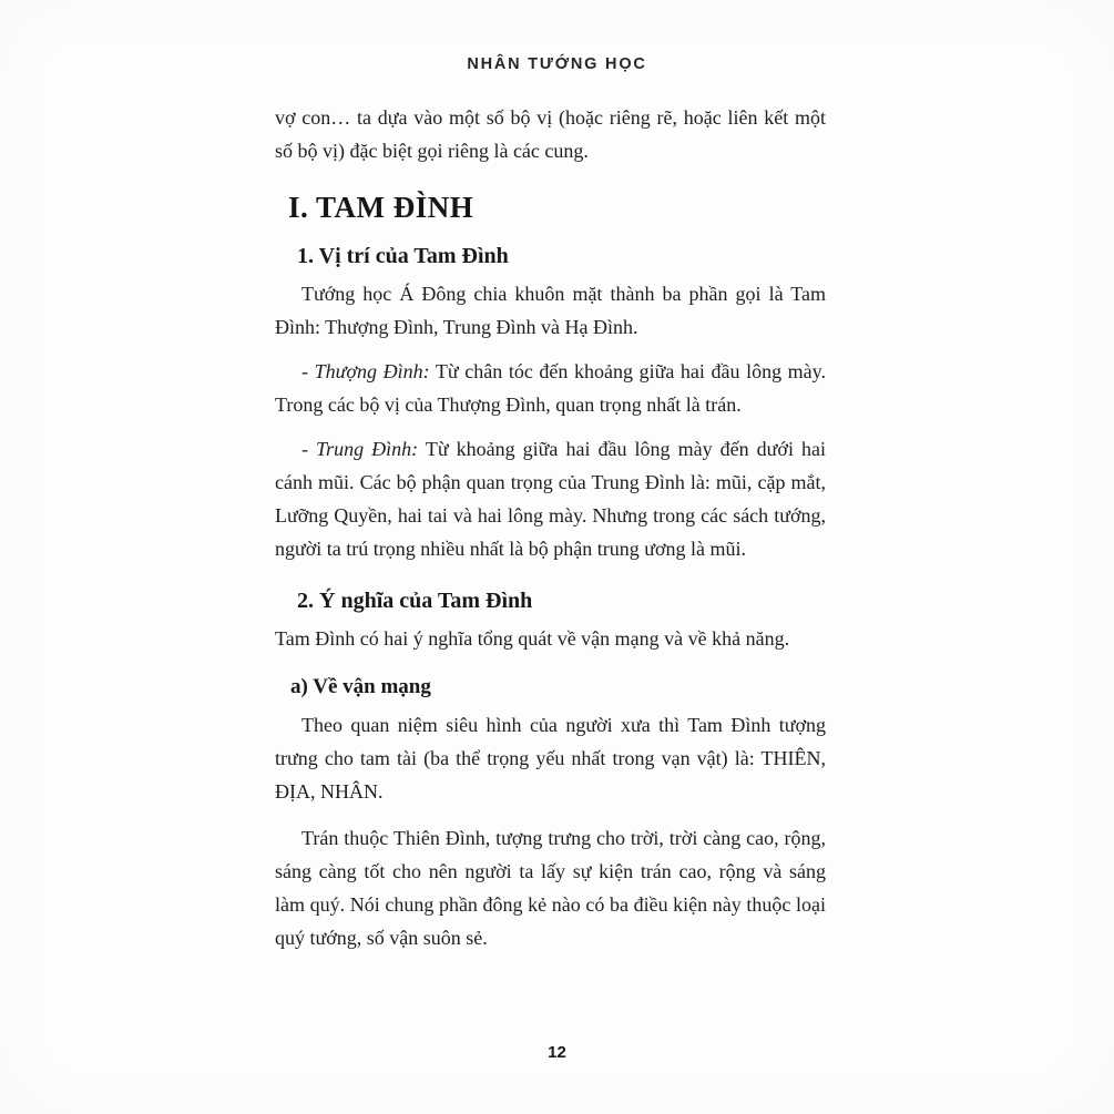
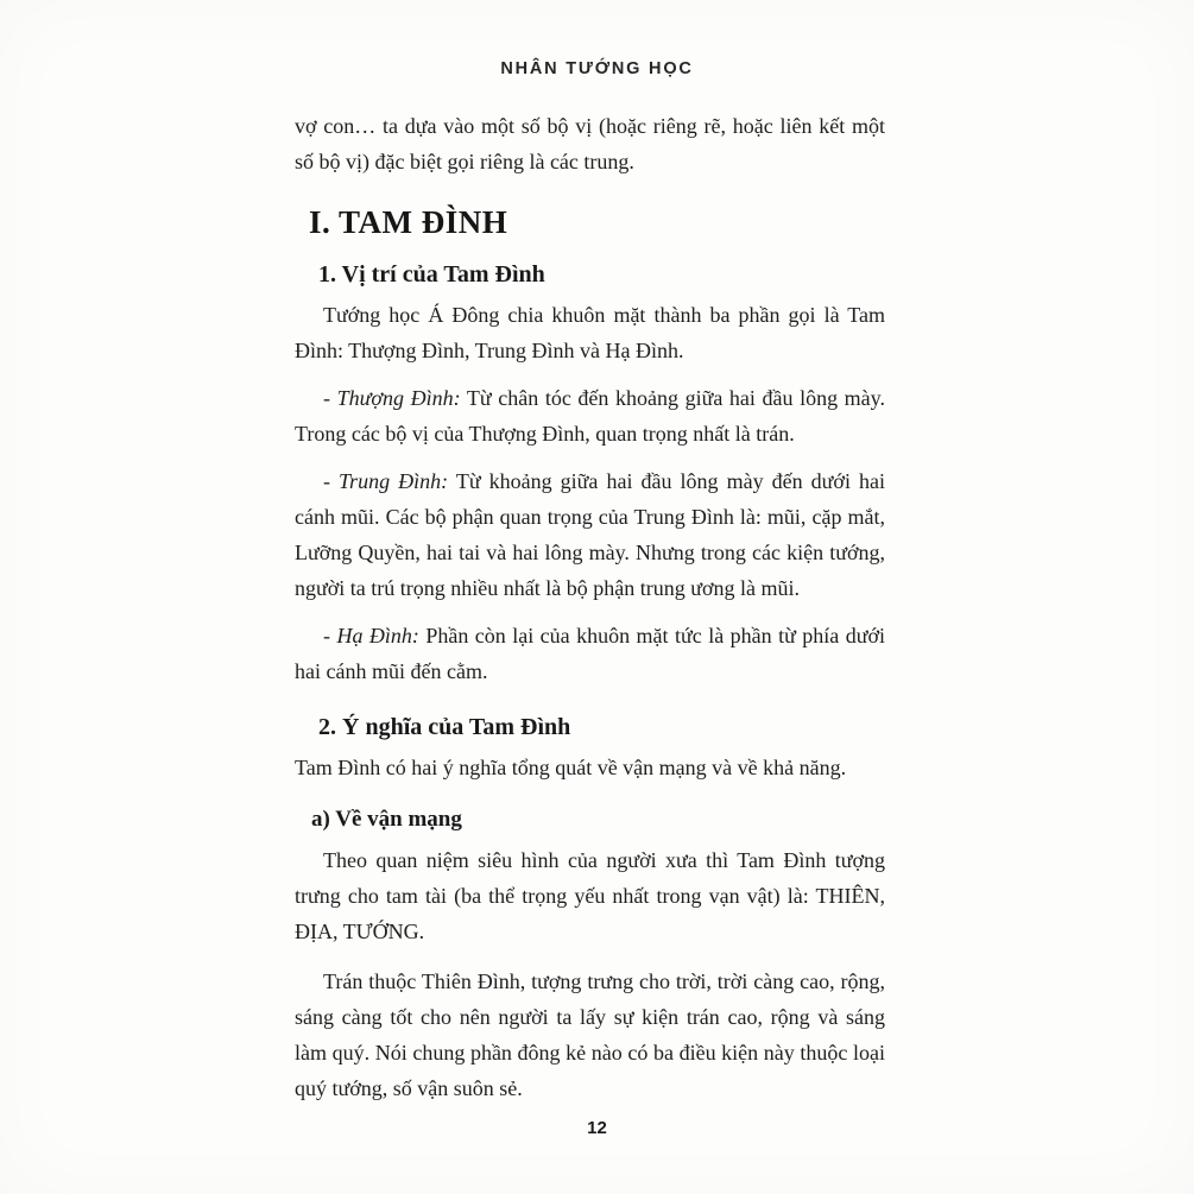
  NHÂN TƯỚNG HỌC
- vợ con… ta dựa vào một số bộ vị (hoặc riêng rẽ, hoặc liên kết một số bộ vị) đặc biệt gọi riêng là các cung.
+ vợ con… ta dựa vào một số bộ vị (hoặc riêng rẽ, hoặc liên kết một số bộ vị) đặc biệt gọi riêng là các trung.
  I. TAM ĐÌNH
  1. Vị trí của Tam Đình
  Tướng học Á Đông chia khuôn mặt thành ba phần gọi là Tam Đình: Thượng Đình, Trung Đình và Hạ Đình.
  - Thượng Đình: Từ chân tóc đến khoảng giữa hai đầu lông mày. Trong các bộ vị của Thượng Đình, quan trọng nhất là trán.
- - Trung Đình: Từ khoảng giữa hai đầu lông mày đến dưới hai cánh mũi. Các bộ phận quan trọng của Trung Đình là: mũi, cặp mắt, Lưỡng Quyền, hai tai và hai lông mày. Nhưng trong các sách tướng, người ta trú trọng nhiều nhất là bộ phận trung ương là mũi.
+ - Trung Đình: Từ khoảng giữa hai đầu lông mày đến dưới hai cánh mũi. Các bộ phận quan trọng của Trung Đình là: mũi, cặp mắt, Lưỡng Quyền, hai tai và hai lông mày. Nhưng trong các kiện tướng, người ta trú trọng nhiều nhất là bộ phận trung ương là mũi.
+ - Hạ Đình: Phần còn lại của khuôn mặt tức là phần từ phía dưới hai cánh mũi đến cằm.
  2. Ý nghĩa của Tam Đình
  Tam Đình có hai ý nghĩa tổng quát về vận mạng và về khả năng.
  a) Về vận mạng
- Theo quan niệm siêu hình của người xưa thì Tam Đình tượng trưng cho tam tài (ba thể trọng yếu nhất trong vạn vật) là: THIÊN, ĐỊA, NHÂN.
+ Theo quan niệm siêu hình của người xưa thì Tam Đình tượng trưng cho tam tài (ba thể trọng yếu nhất trong vạn vật) là: THIÊN, ĐỊA, TƯỚNG.
  Trán thuộc Thiên Đình, tượng trưng cho trời, trời càng cao, rộng, sáng càng tốt cho nên người ta lấy sự kiện trán cao, rộng và sáng làm quý. Nói chung phần đông kẻ nào có ba điều kiện này thuộc loại quý tướng, số vận suôn sẻ.
  12
